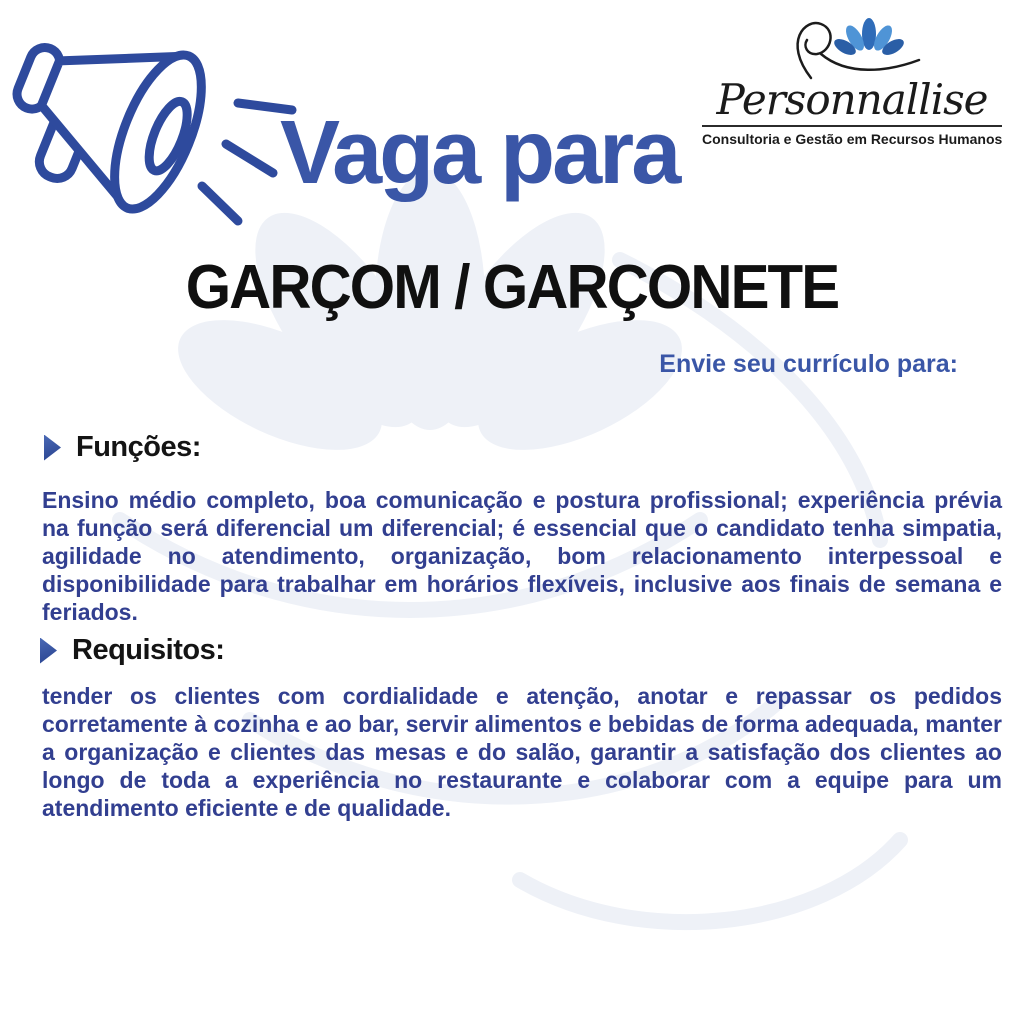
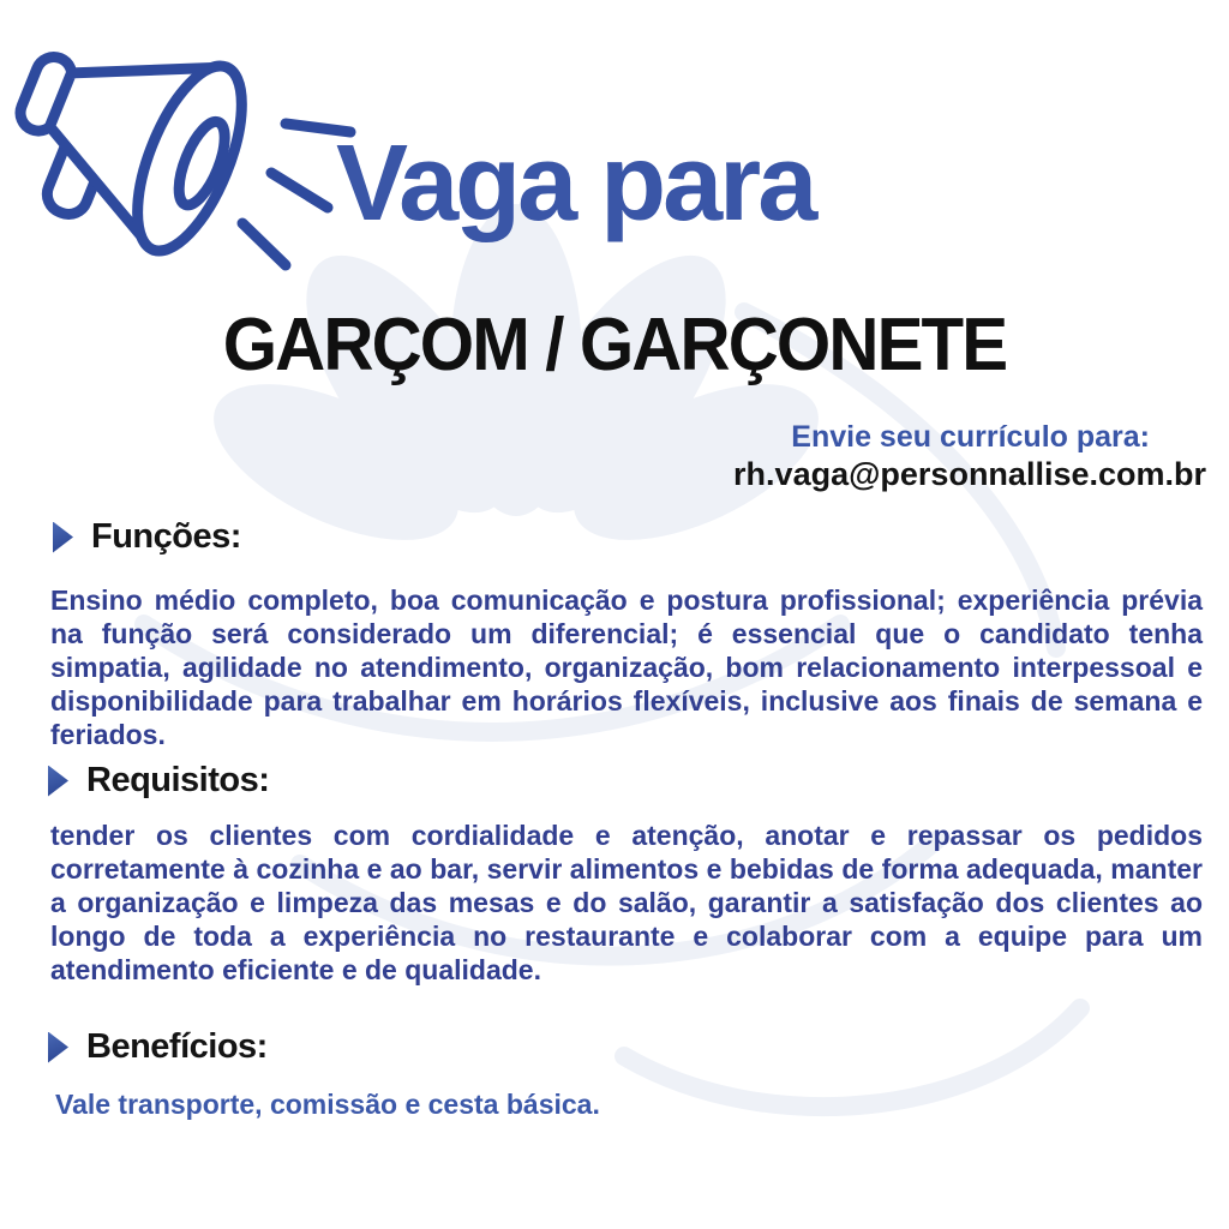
  Vaga para
- Personnallise
- Consultoria e Gestão em Recursos Humanos
  GARÇOM / GARÇONETE
  Envie seu currículo para:
+ rh.vaga@personnallise.com.br
  Funções:
- Ensino médio completo, boa comunicação e postura profissional; experiência prévia na função será diferencial um diferencial; é essencial que o candidato tenha simpatia, agilidade no atendimento, organização, bom relacionamento interpessoal e disponibilidade para trabalhar em horários flexíveis, inclusive aos finais de semana e feriados.
+ Ensino médio completo, boa comunicação e postura profissional; experiência prévia na função será considerado um diferencial; é essencial que o candidato tenha simpatia, agilidade no atendimento, organização, bom relacionamento interpessoal e disponibilidade para trabalhar em horários flexíveis, inclusive aos finais de semana e feriados.
  Requisitos:
- tender os clientes com cordialidade e atenção, anotar e repassar os pedidos corretamente à cozinha e ao bar, servir alimentos e bebidas de forma adequada, manter a organização e clientes das mesas e do salão, garantir a satisfação dos clientes ao longo de toda a experiência no restaurante e colaborar com a equipe para um atendimento eficiente e de qualidade.
+ tender os clientes com cordialidade e atenção, anotar e repassar os pedidos corretamente à cozinha e ao bar, servir alimentos e bebidas de forma adequada, manter a organização e limpeza das mesas e do salão, garantir a satisfação dos clientes ao longo de toda a experiência no restaurante e colaborar com a equipe para um atendimento eficiente e de qualidade.
+ Benefícios:
+ Vale transporte, comissão e cesta básica.
